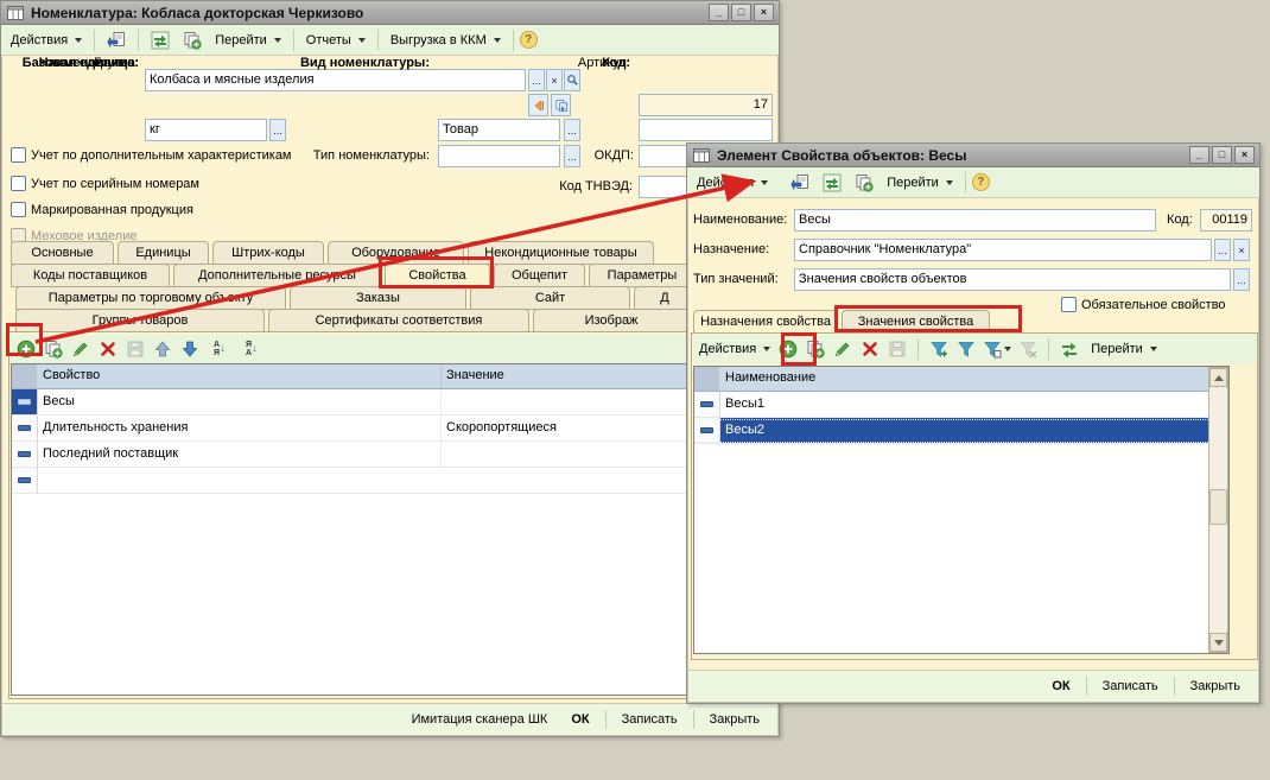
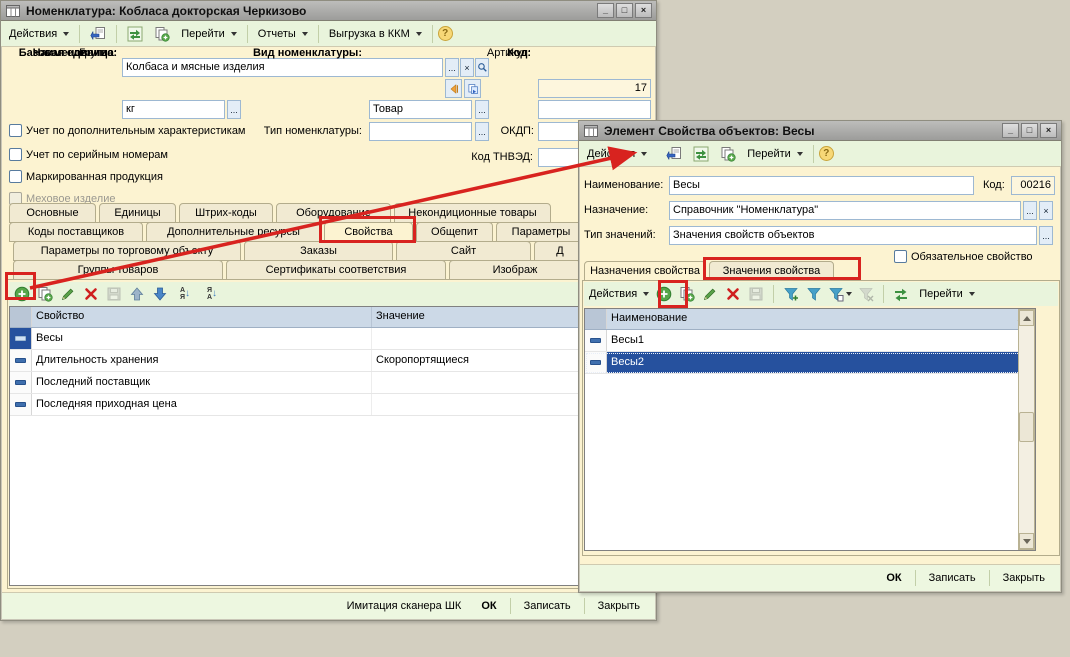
  Номенклатура: Кобласа докторская Черкизово
  _
  □
  ×
  Действия
  Перейти
  Отчеты
  Выгрузка в ККМ
  ?
  Группа:
  Колбаса и мясные изделия
  ...
  ×
  Наименование:
  Код:
  17
  Базовая единица:
  кг
  ...
  Вид номенклатуры:
  Товар
  ...
  Артикул:
  Учет по дополнительным характеристикам
  Тип номенклатуры:
  ...
  ОКДП:
  Учет по серийным номерам
  Код ТНВЭД:
  Маркированная продукция
  Меховое изделие
  Основные
  Единицы
  Штрих-коды
  Оборудован
  Некондиционные товары
  Коды поставщиков
  Дополнительные рессы
  Свойства
  Общепит
  Параметры
  Параметры по торговому обту
  Заказы
  Сайт
  Д
  Груп товаров
  Сертификаты соответствия
  Изображ
  ↓
  ↓
  Свойство
  Значение
  Весы
  Длительность хранения
  Скоропортящиеся
  Последний поставщик
+ Последняя приходная цена
  Имитация сканера ШК
  ОК
  Записать
  Закрыть
  Элемент Свойства объектов: Весы
  _
  □
  ×
  Действ
  Перейти
  ?
  Наименование:
  Весы
  Код:
- 00119
+ 00216
  Назначение:
  Справочник "Номенклатура"
  ...
  ×
  Тип значений:
  Значения свойств объектов
  ...
  Обязательное свойство
  Назначения свойства
  Значения свойства
  Действия
  Перейти
  Наименование
  Весы1
  Весы2
  ОК
  Записать
  Закрыть
